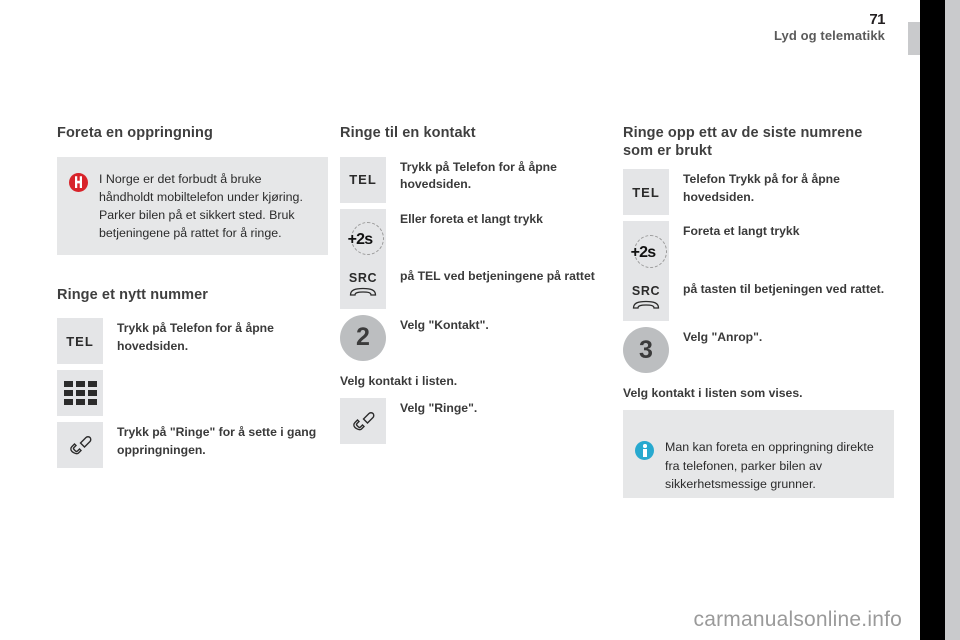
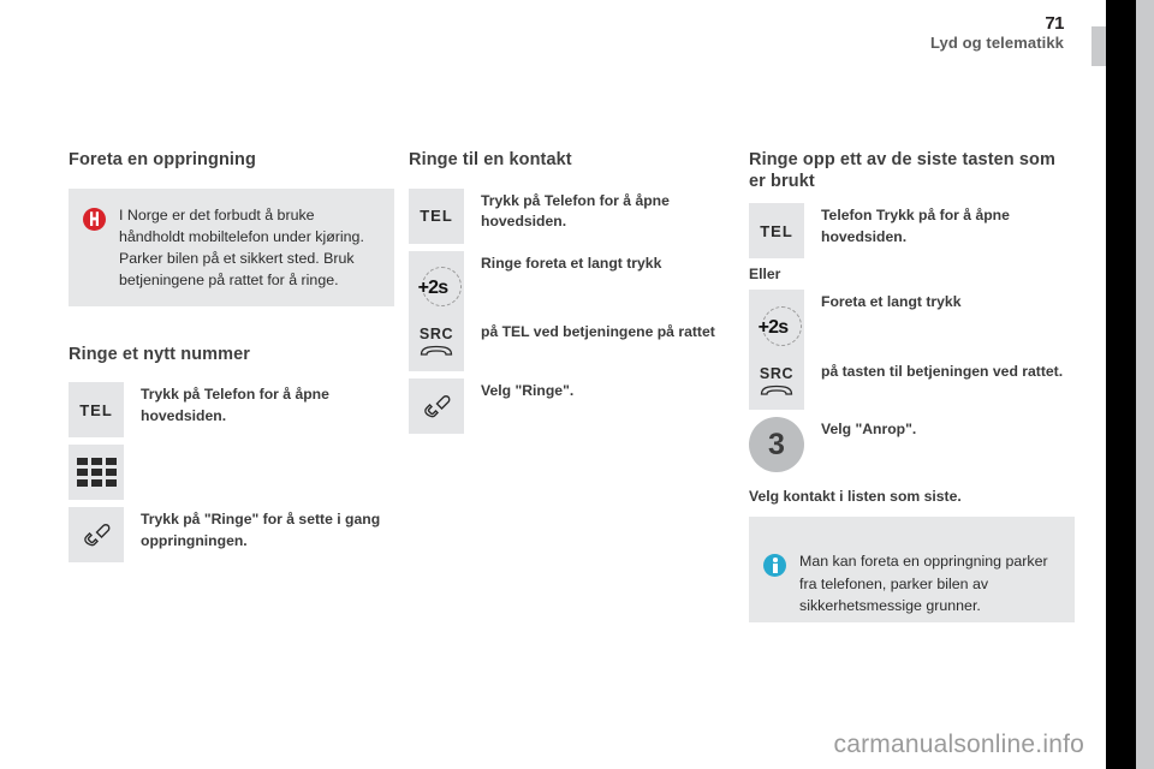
  71
  Lyd og telematikk
  Foreta en oppringning
  I Norge er det forbudt å bruke håndholdt mobiltelefon under kjøring. Parker bilen på et sikkert sted. Bruk betjeningene på rattet for å ringe.
  Ringe et nytt nummer
  TEL
  Trykk på Telefon for å åpne hovedsiden.
  Trykk på "Ringe" for å sette i gang oppringningen.
  Ringe til en kontakt
  TEL
  Trykk på Telefon for å åpne hovedsiden.
  +2s
  SRC
- Eller foreta et langt trykk
+ Ringe foreta et langt trykk
  på TEL ved betjeningene på rattet
- 2
- Velg "Kontakt".
- Velg kontakt i listen.
  Velg "Ringe".
- Ringe opp ett av de siste numrene som er brukt
+ Ringe opp ett av de siste tasten som er brukt
  TEL
  Telefon Trykk på for å åpne hovedsiden.
+ Eller
  +2s
  SRC
  Foreta et langt trykk
  på tasten til betjeningen ved rattet.
  3
  Velg "Anrop".
- Velg kontakt i listen som vises.
+ Velg kontakt i listen som siste.
- Man kan foreta en oppringning direkte fra telefonen, parker bilen av sikkerhetsmessige grunner.
+ Man kan foreta en oppringning parker fra telefonen, parker bilen av sikkerhetsmessige grunner.
  carmanualsonline.info
